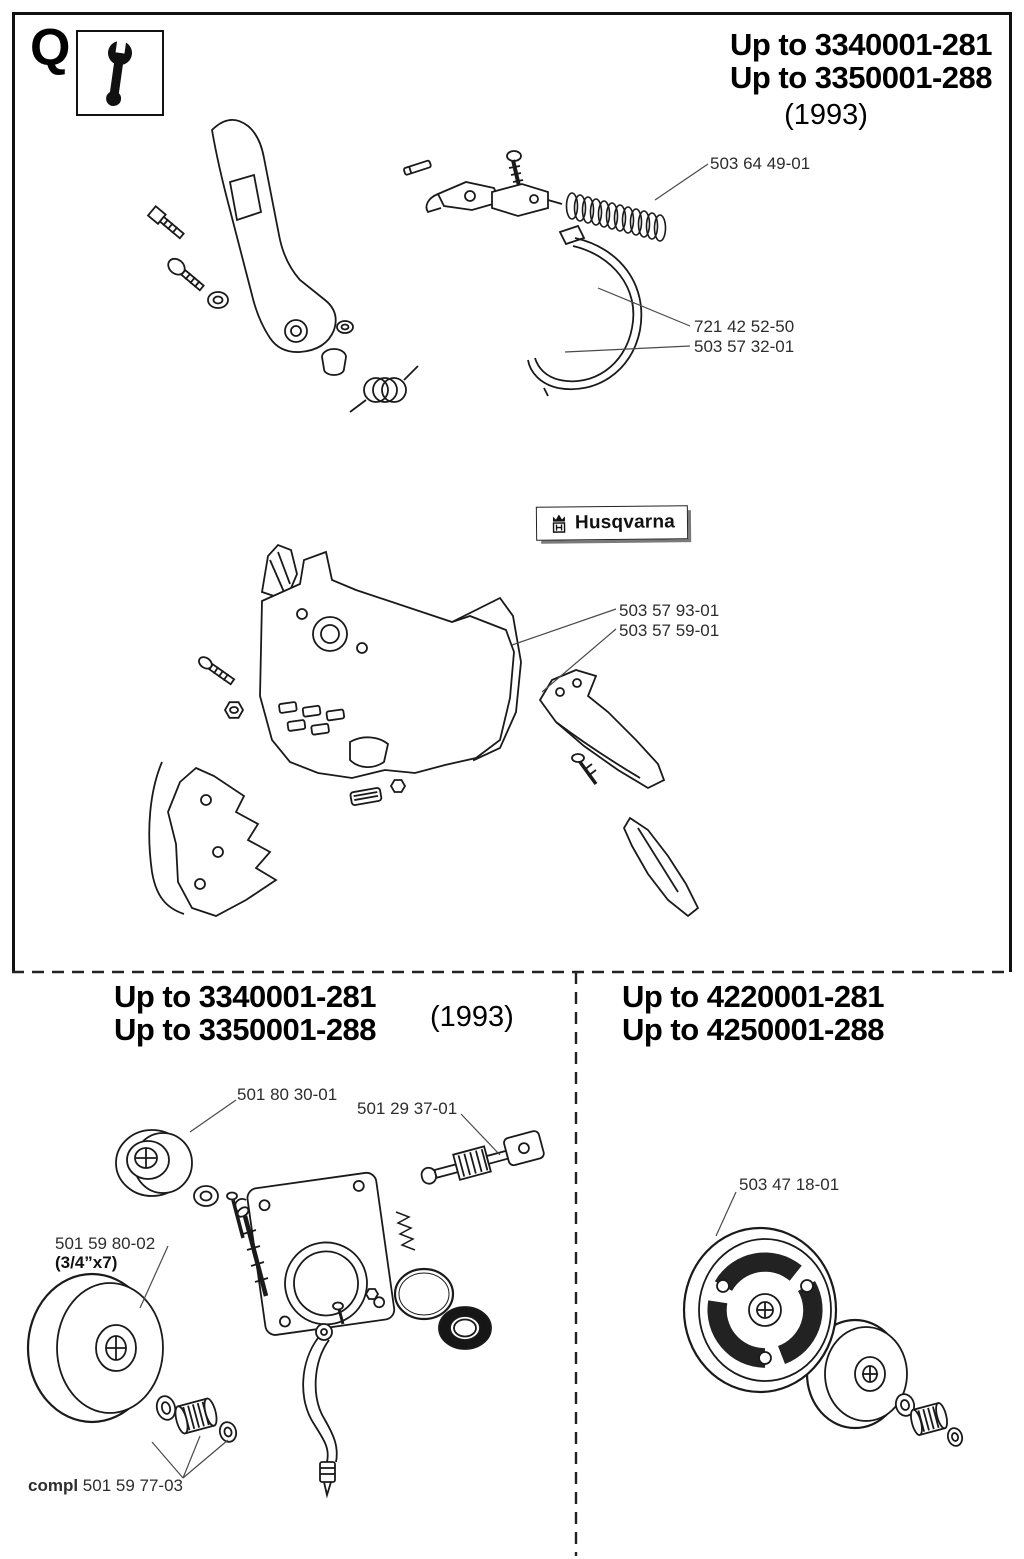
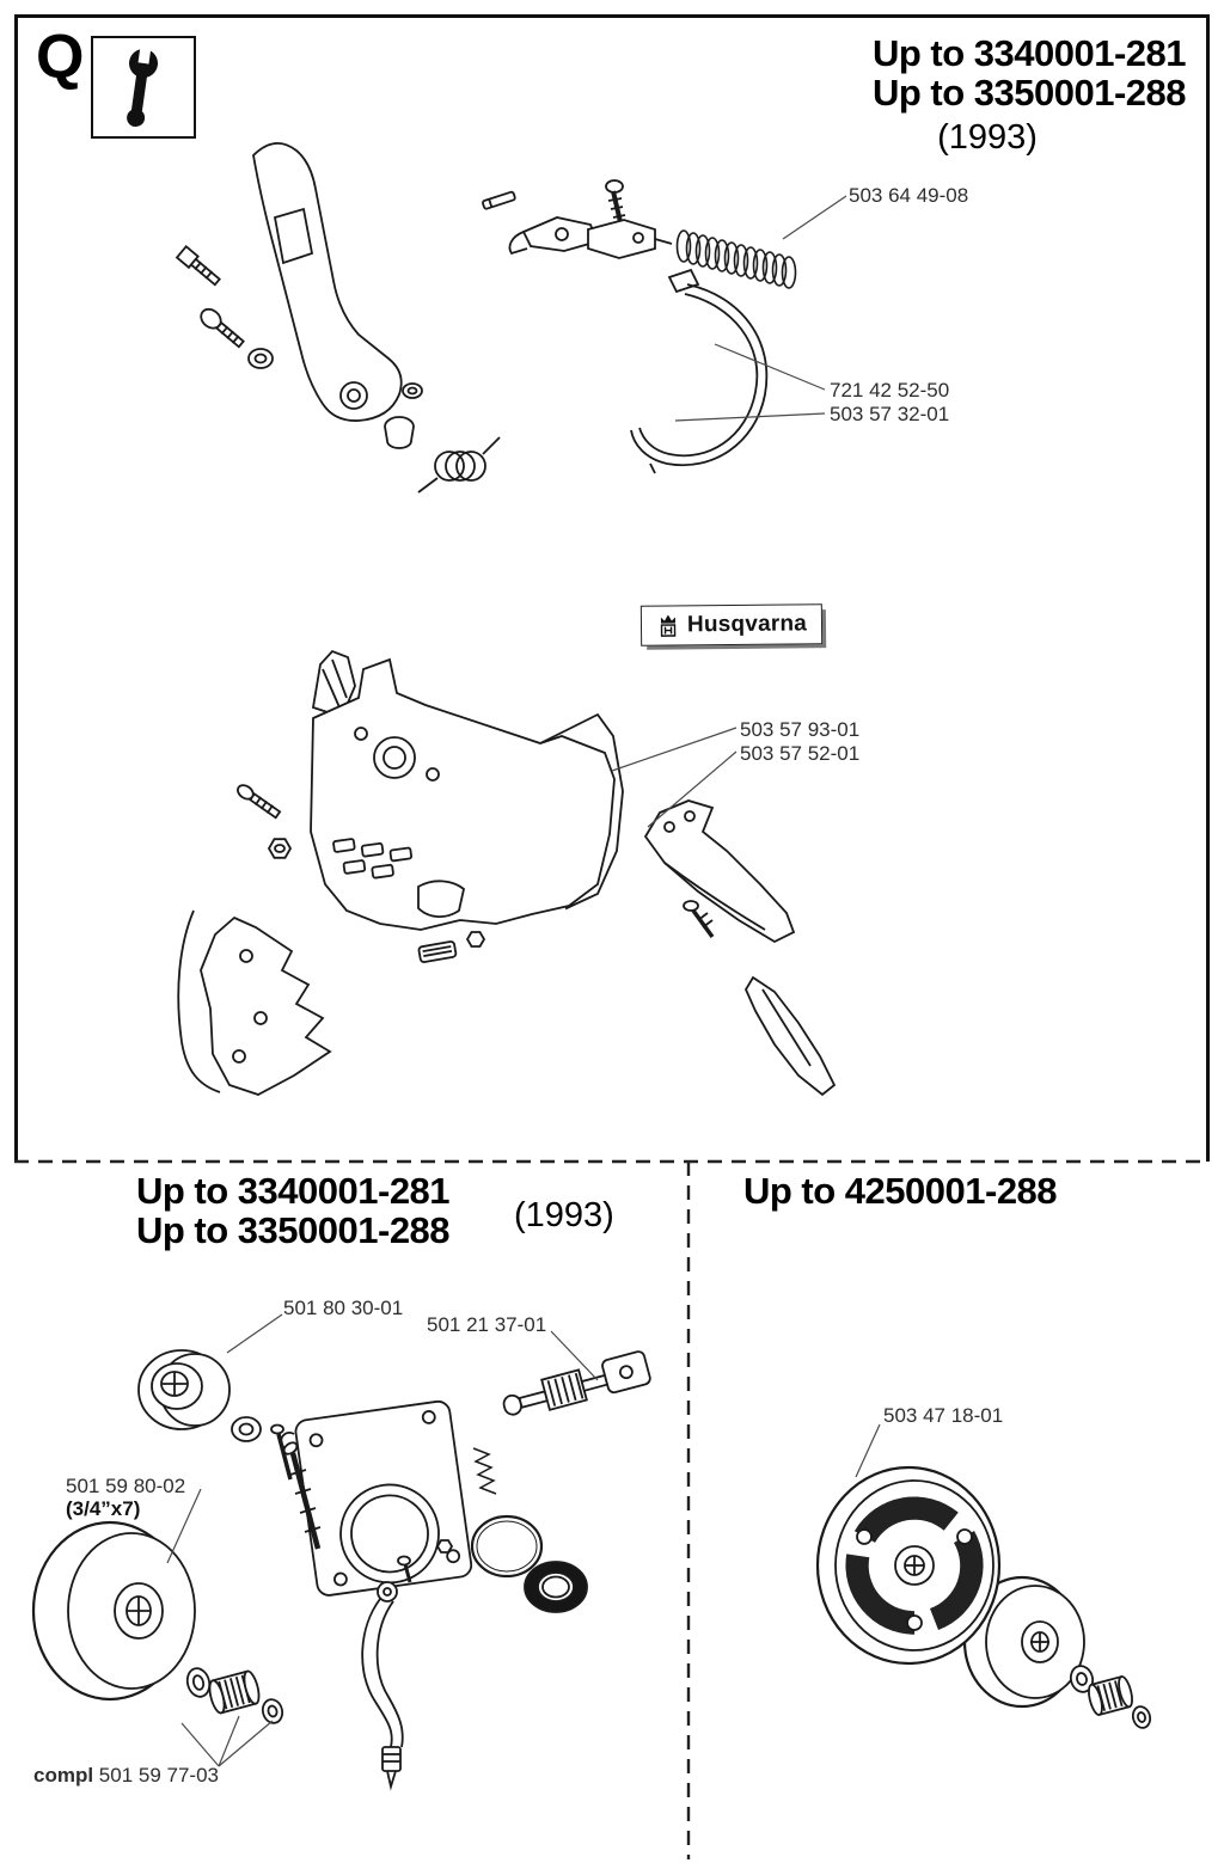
  Q
  Up to 3340001-281
  Up to 3350001-288
  (1993)
  Husqvarna
- 503 64 49-01
+ 503 64 49-08
  721 42 52-50
  503 57 32-01
  503 57 93-01
- 503 57 59-01
+ 503 57 52-01
  Up to 3340001-281
  Up to 3350001-288
  (1993)
  501 80 30-01
- 501 29 37-01
+ 501 21 37-01
  501 59 80-02
  (3/4”x7)
  compl 501 59 77-03
- Up to 4220001-281
  Up to 4250001-288
  503 47 18-01
